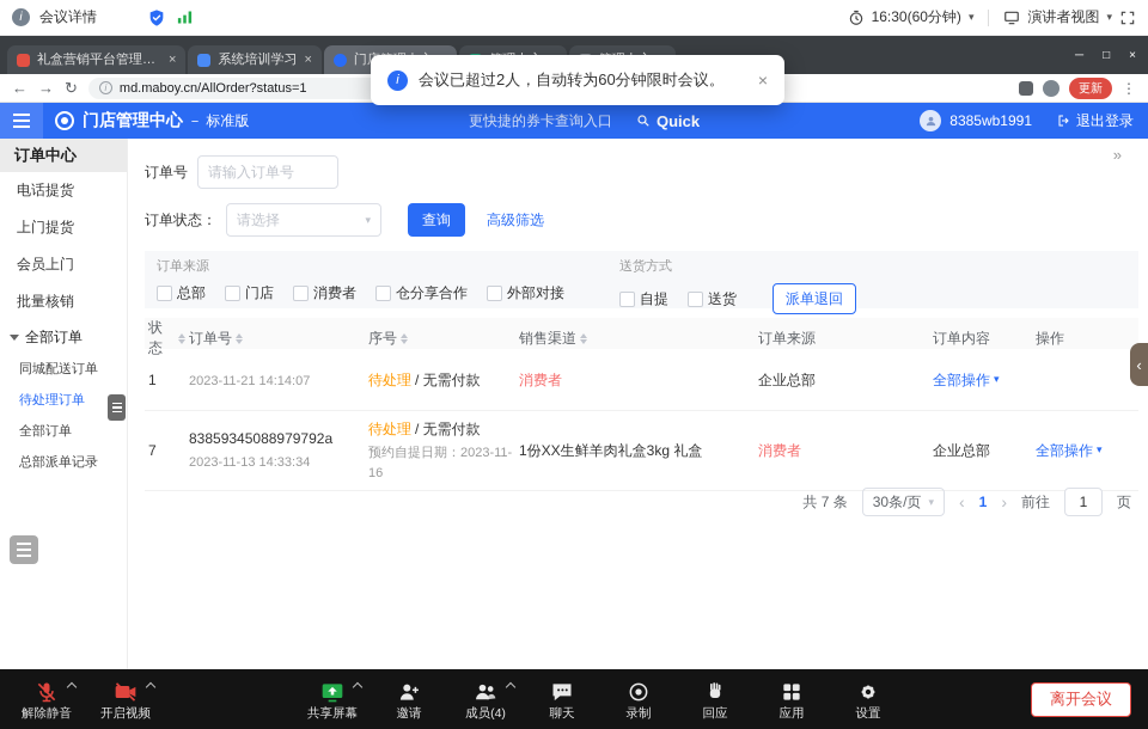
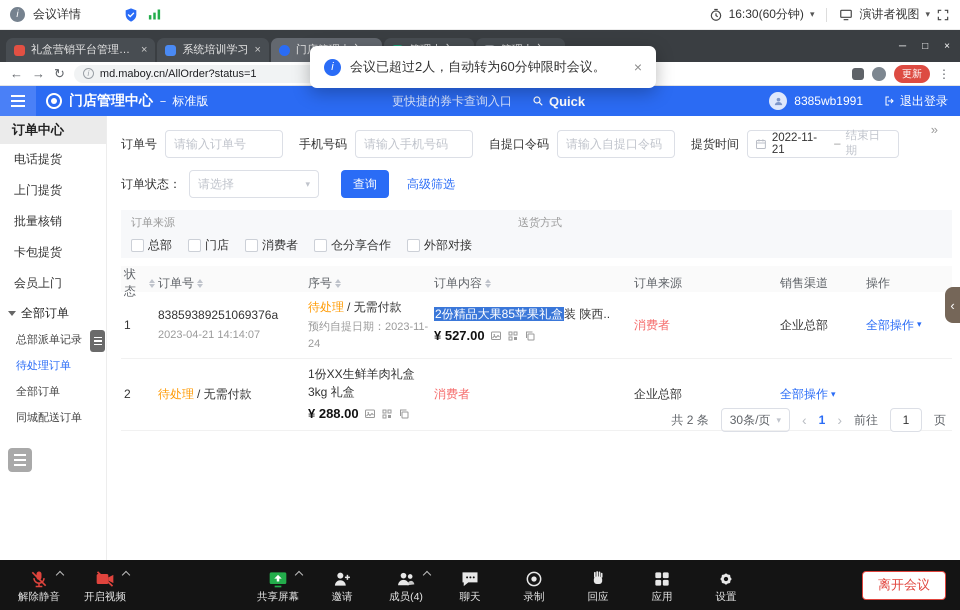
  i
  会议详情
  16:30(60分钟)
  ▾
  演讲者视图
  ▾
  礼盒营销平台管理中
  ×
  系统培训学习
  ×
  ─
  □
  ×
  ←
  →
  ↻
  i
  md.maboy.cn/AllOrder?status=1
  更新
  ⋮
  门店管理中心
  － 标准版
  更快捷的券卡查询入口
  Quick
  8385wb1991
  退出登录
  订单中心
  电话提货
  上门提货
- 会员上门
+ 批量核销
+ 卡包提货
- 批量核销
+ 会员上门
  全部订单
- 同城配送订单
+ 总部派单记录
  待处理订单
  全部订单
- 总部派单记录
+ 同城配送订单
  »
  订单号
  请输入订单号
+ 手机号码
+ 请输入手机号码
+ 自提口令码
+ 请输入自提口令码
+ 提货时间
+ 2022-11-21
+ –
+ 结束日期
  订单状态：
  请选择
  ▾
  查询
  高级筛选
  订单来源
  总部
  门店
  消费者
  仓分享合作
  外部对接
  送货方式
- 自提
- 送货
- 派单退回
  状态
  订单号
  序号
- 销售渠道
+ 订单内容
  订单来源
- 订单内容
+ 销售渠道
  操作
  1
+ 83859389251069376a
- 2023-11-21 14:14:07
+ 2023-04-21 14:14:07
  待处理 / 无需付款
+ 预约自提日期：2023-11-24
+ 2份精品大果85苹果礼盒装 陕西..
+ ¥ 527.00
  消费者
  企业总部
  全部操作
  ▾
- 7
+ 2
- 83859345088979792a
- 2023-11-13 14:33:34
  待处理 / 无需付款
- 预约自提日期：2023-11-16
  1份XX生鲜羊肉礼盒3kg 礼盒
+ ¥ 288.00
  消费者
  企业总部
  全部操作
  ▾
- 共 7 条
+ 共 2 条
  30条/页
  ▾
  ‹
  1
  ›
  前往
  1
  页
  ‹
  i
  会议已超过2人，自动转为60分钟限时会议。
  ×
  解除静音
  开启视频
  共享屏幕
  邀请
  成员(4)
  聊天
  录制
  回应
  应用
  设置
  离开会议
